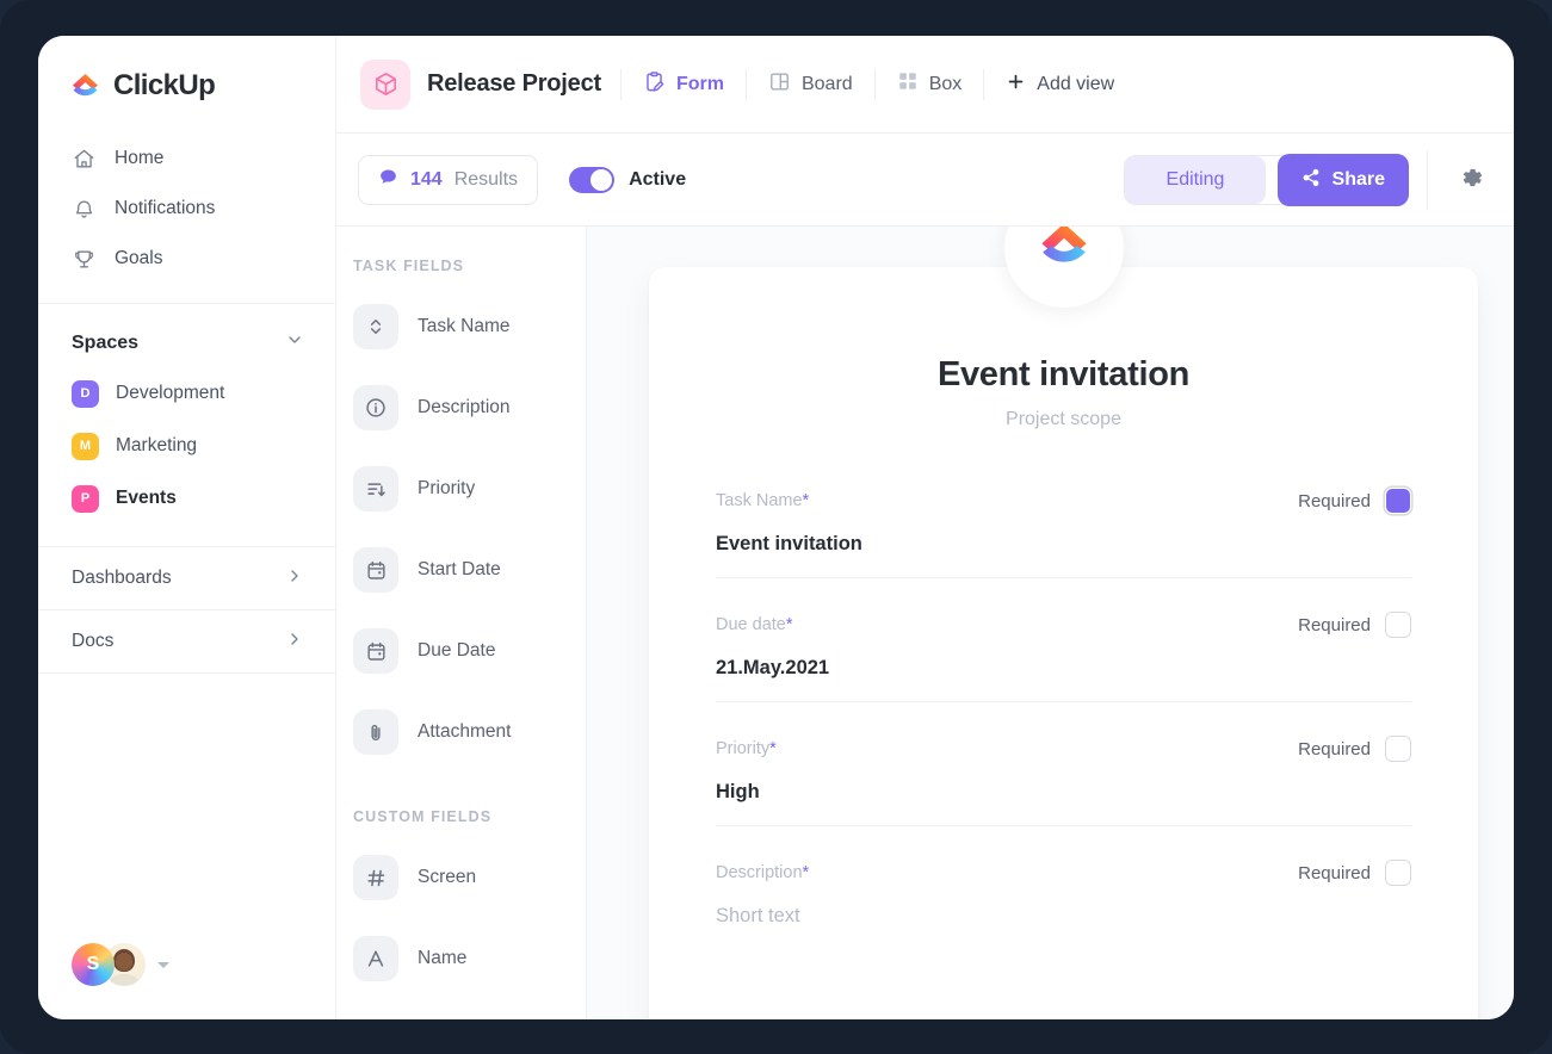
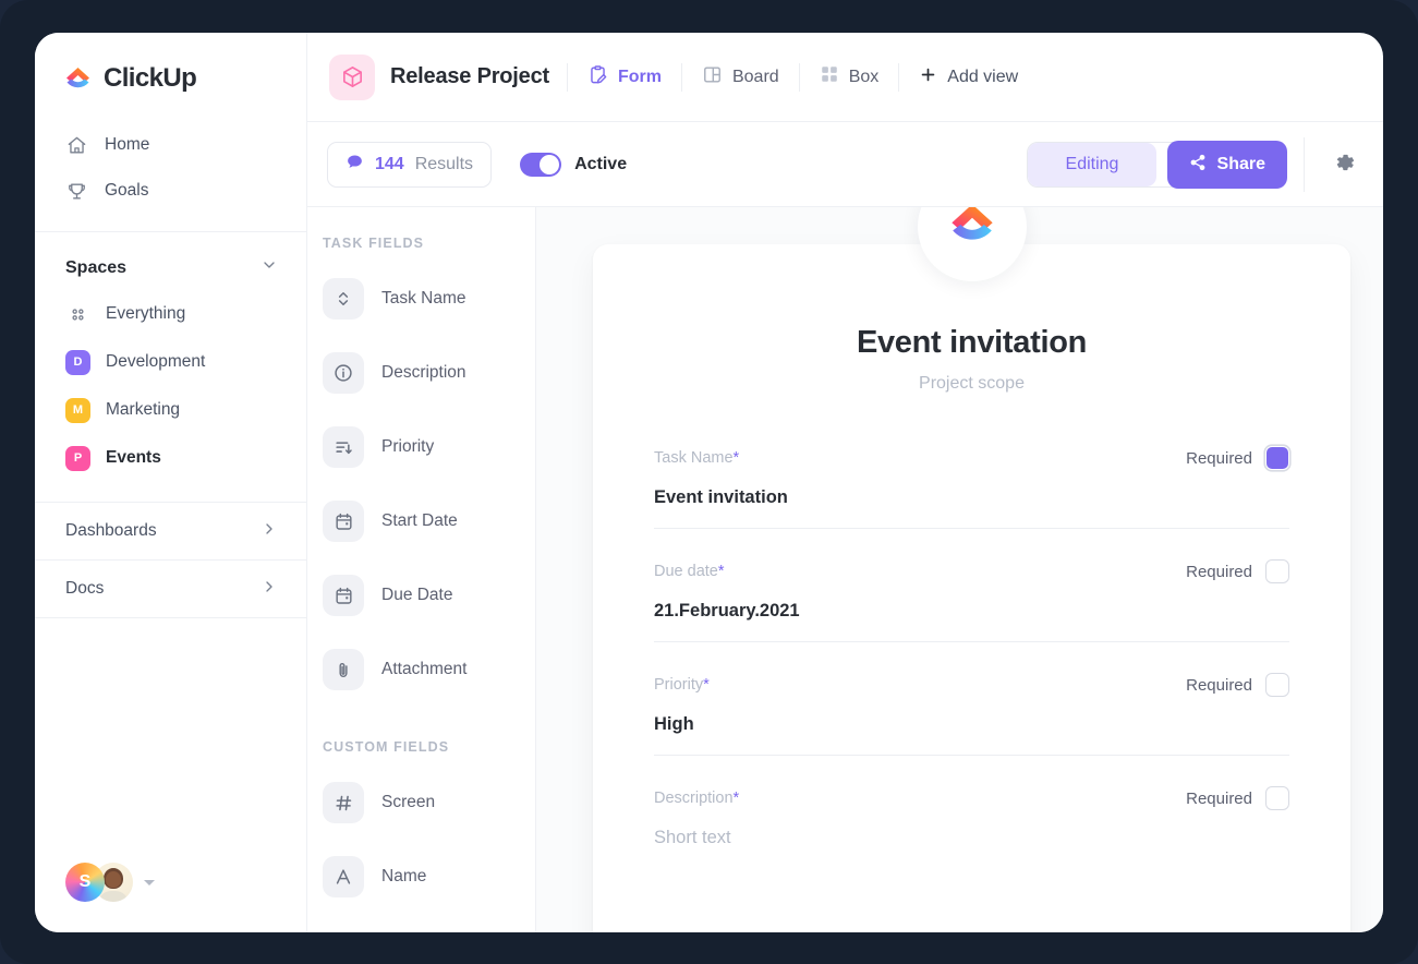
  ClickUp
  Home
- Notifications
  Goals
  Spaces
+ Everything
  D
  Development
  M
  Marketing
  P
  Events
  Dashboards
  Docs
  S
  Release Project
  Form
  Board
  Box
  Add view
  144
  Results
  Active
  Editing
  Share
  TASK FIELDS
  Task Name
  Description
  Priority
  Start Date
  Due Date
  Attachment
  CUSTOM FIELDS
  Screen
  Name
  Event invitation
  Project scope
  Task Name*
  Required
  Event invitation
  Due date*
  Required
- 21.May.2021
+ 21.February.2021
  Priority*
  Required
  High
  Description*
  Required
  Short text
